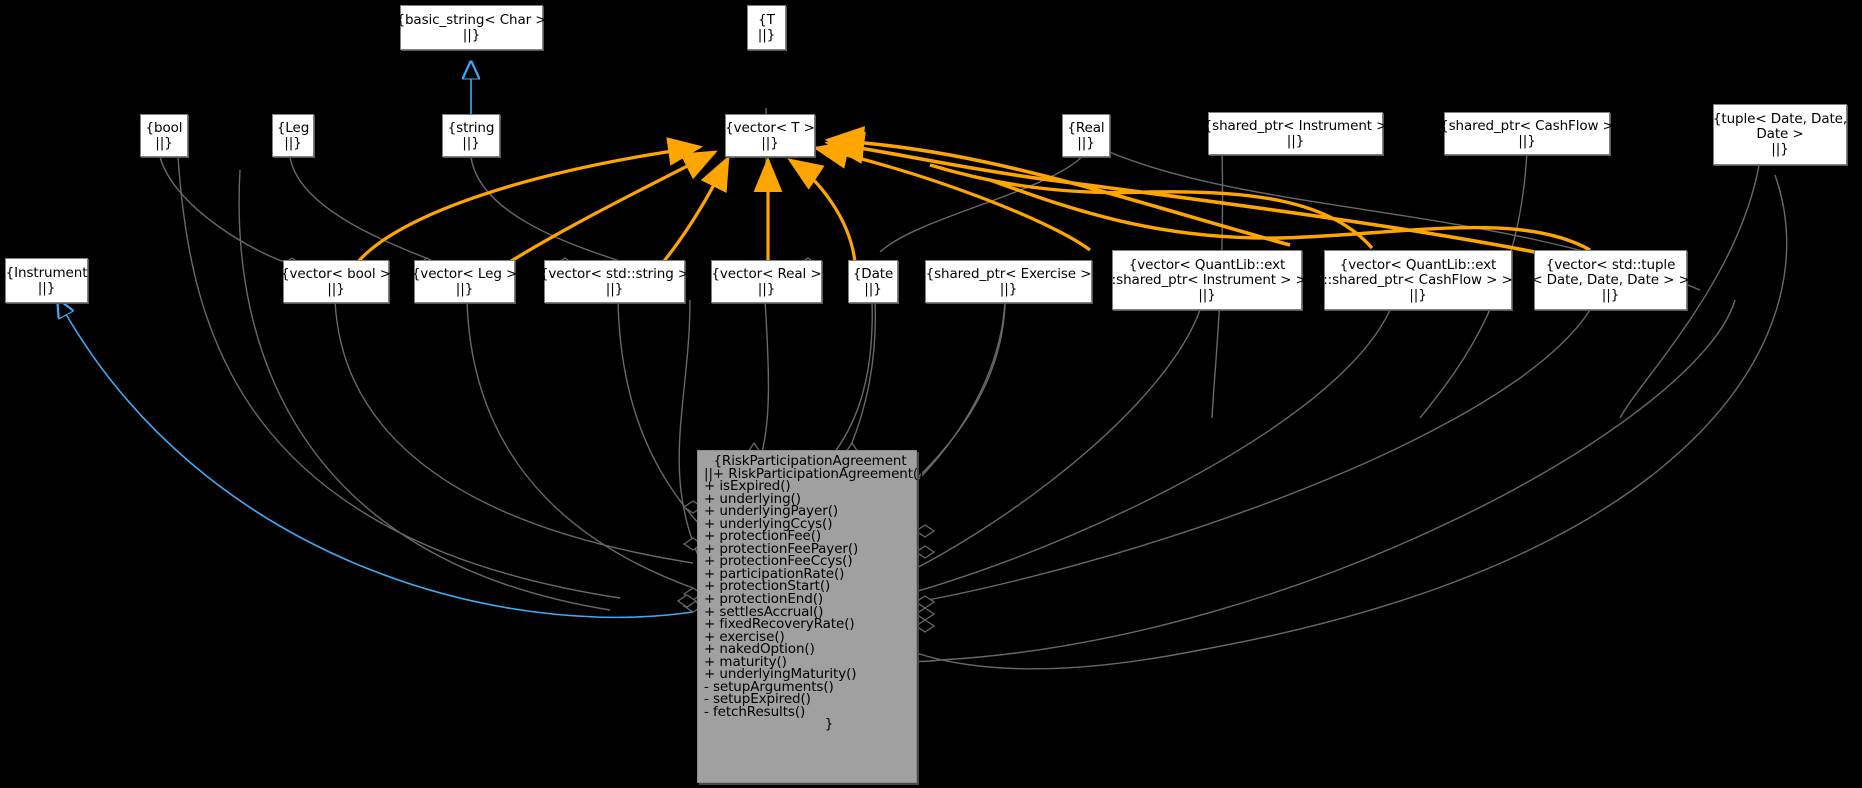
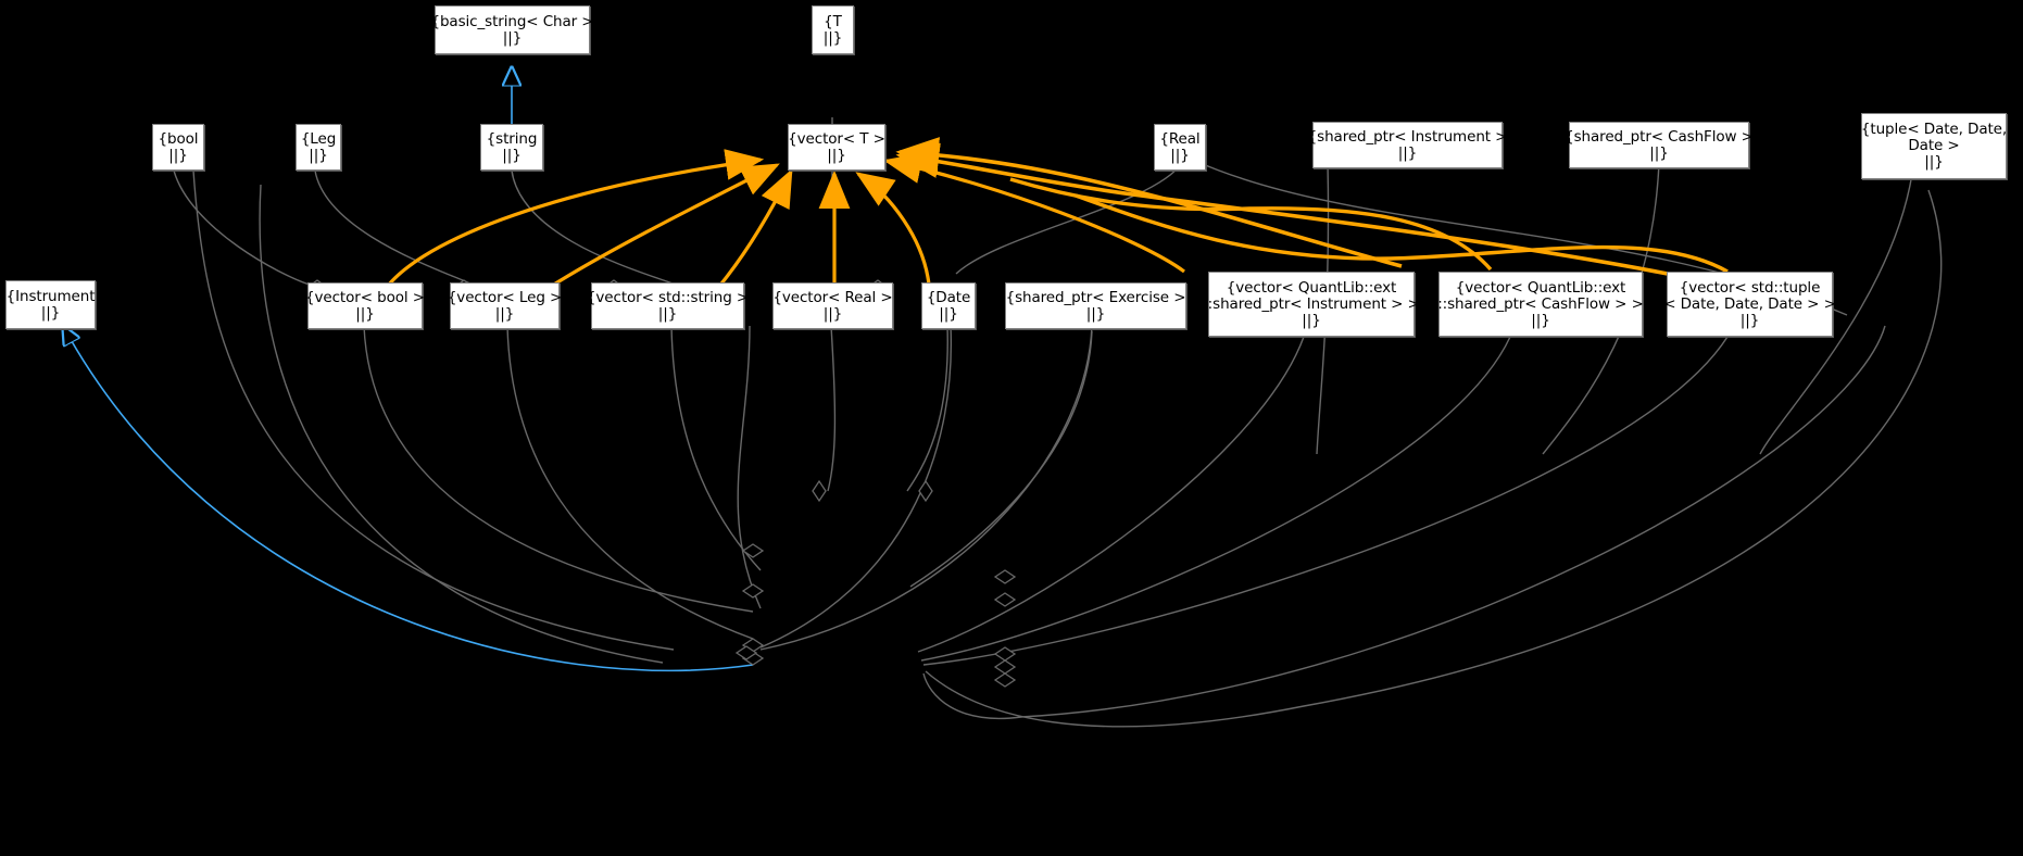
  {basic_string< Char >
  ||}
  {T
  ||}
  {bool
  ||}
  {Leg
  ||}
  {string
  ||}
  {vector< T >
  ||}
  {Real
  ||}
  {shared_ptr< Instrument >
  ||}
  {shared_ptr< CashFlow >
  ||}
  {tuple< Date, Date,
  Date >
  ||}
  {Instrument
  ||}
  {vector< bool >
  ||}
  {vector< Leg >
  ||}
  {vector< std::string >
  ||}
  {vector< Real >
  ||}
  {Date
  ||}
  {shared_ptr< Exercise >
  ||}
  {vector< QuantLib::ext
  ::shared_ptr< Instrument > >
  ||}
  {vector< QuantLib::ext
  ::shared_ptr< CashFlow > >
  ||}
  {vector< std::tuple
  < Date, Date, Date > >
  ||}
- {RiskParticipationAgreement
- ||+ RiskParticipationAgreement()
- + isExpired()
- + underlying()
- + underlyingPayer()
- + underlyingCcys()
- + protectionFee()
- + protectionFeePayer()
- + protectionFeeCcys()
- + participationRate()
- + protectionStart()
- + protectionEnd()
- + settlesAccrual()
- + fixedRecoveryRate()
- + exercise()
- + nakedOption()
- + maturity()
- + underlyingMaturity()
- - setupArguments()
- - setupExpired()
- - fetchResults()
- }
